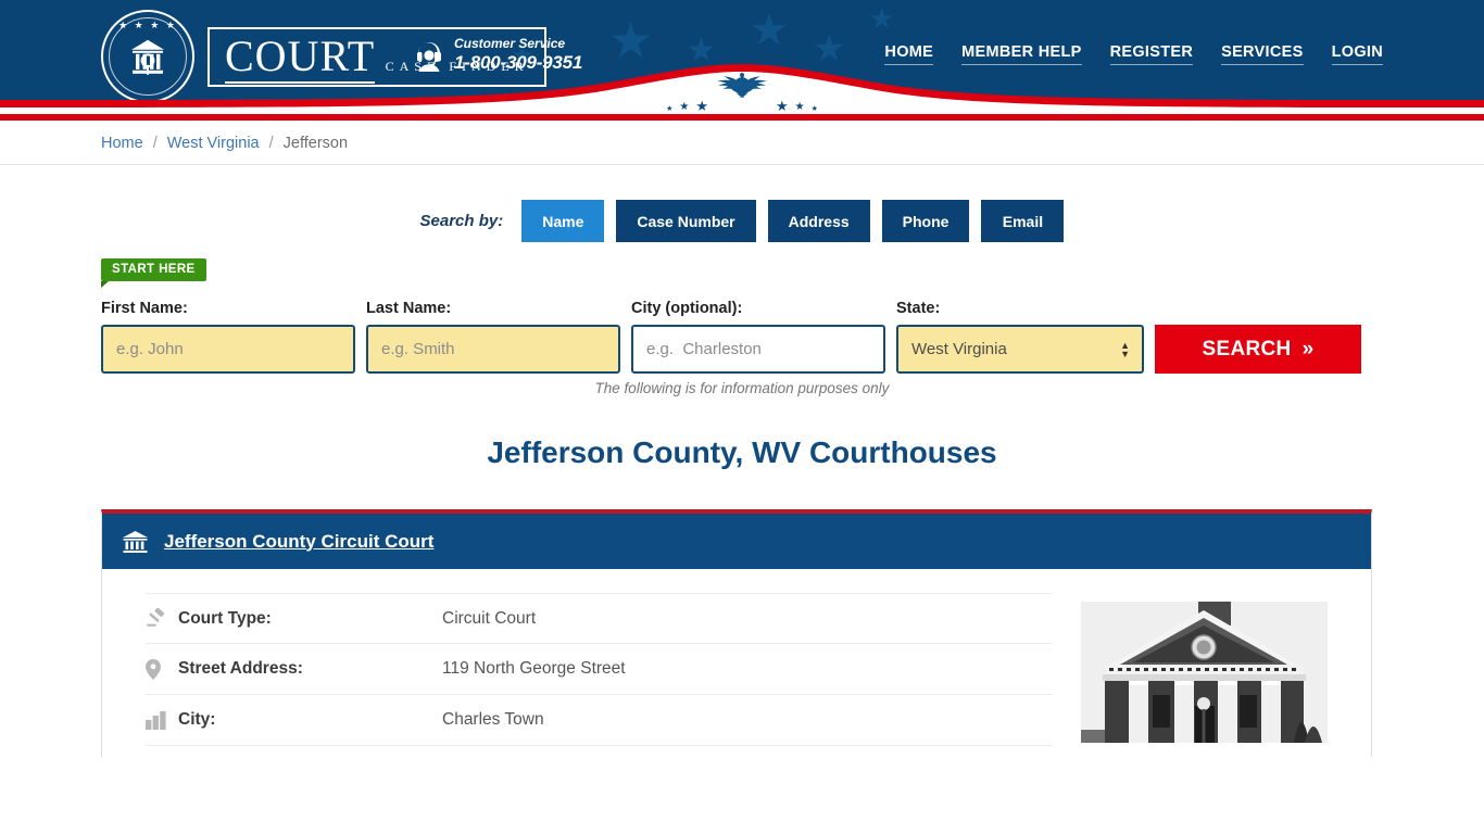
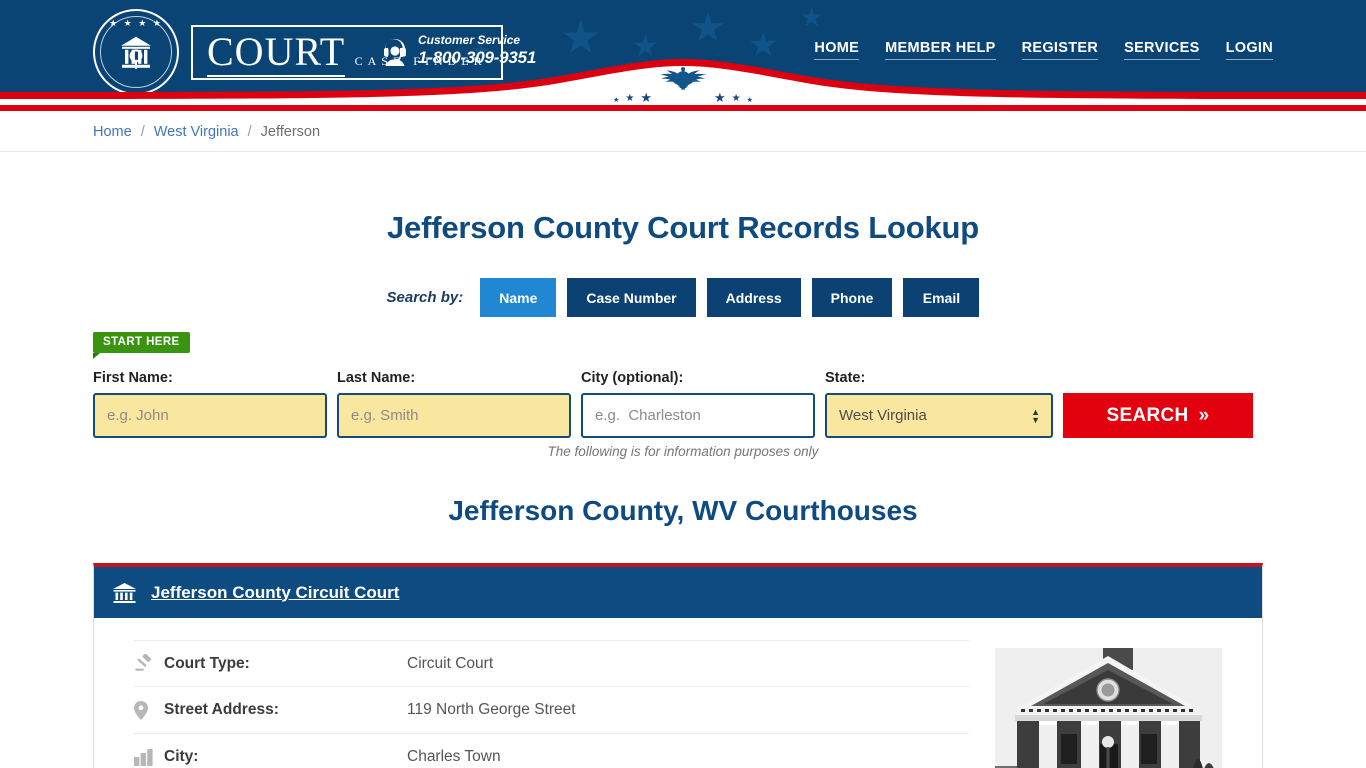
  ★
  ★
  ★ ★ ★ ★
  COURT CAS FINDER
  Customer Service
  1-800-309-9351
  HOME
  MEMBER HELP
  REGISTER
  SERVICES
  LOGIN
  ★
  ★
  ★
  ★
  Home
  /
  West Virginia
  /
  Jefferson
+ Jefferson County Court Records Lookup
  Search by:
  Name
  Case Number
  Address
  Phone
  Email
  START HERE
  First Name:
  e.g. John
  Last Name:
  e.g. Smith
  City (optional):
  e.g. Charleston
  State:
  West Virginia
  ▲
  ▼
  SEARCH
  »
  The following is for information purposes only
  Jefferson County, WV Courthouses
  Jefferson County Circuit Court
  Court Type:
  Circuit Court
  Street Address:
  119 North George Street
  City:
  Charles Town
